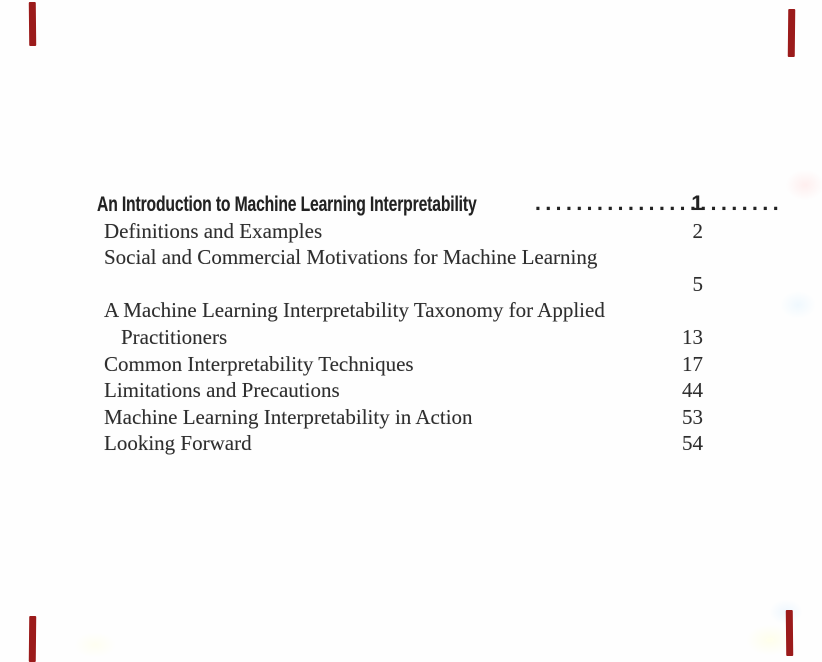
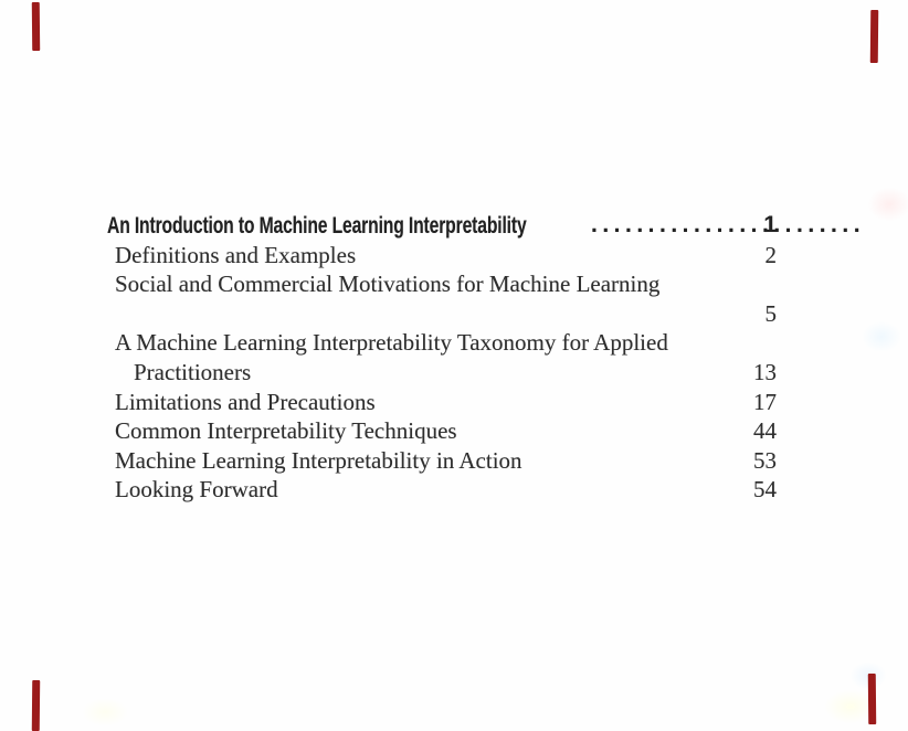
  An Introduction to Machine Learning Interpretability
  ........................
  1
  Definitions and Examples
  2
  Social and Commercial Motivations for Machine Learning
  5
  A Machine Learning Interpretability Taxonomy for Applied
  Practitioners
  13
- Common Interpretability Techniques
+ Limitations and Precautions
  17
- Limitations and Precautions
+ Common Interpretability Techniques
  44
  Machine Learning Interpretability in Action
  53
  Looking Forward
  54
